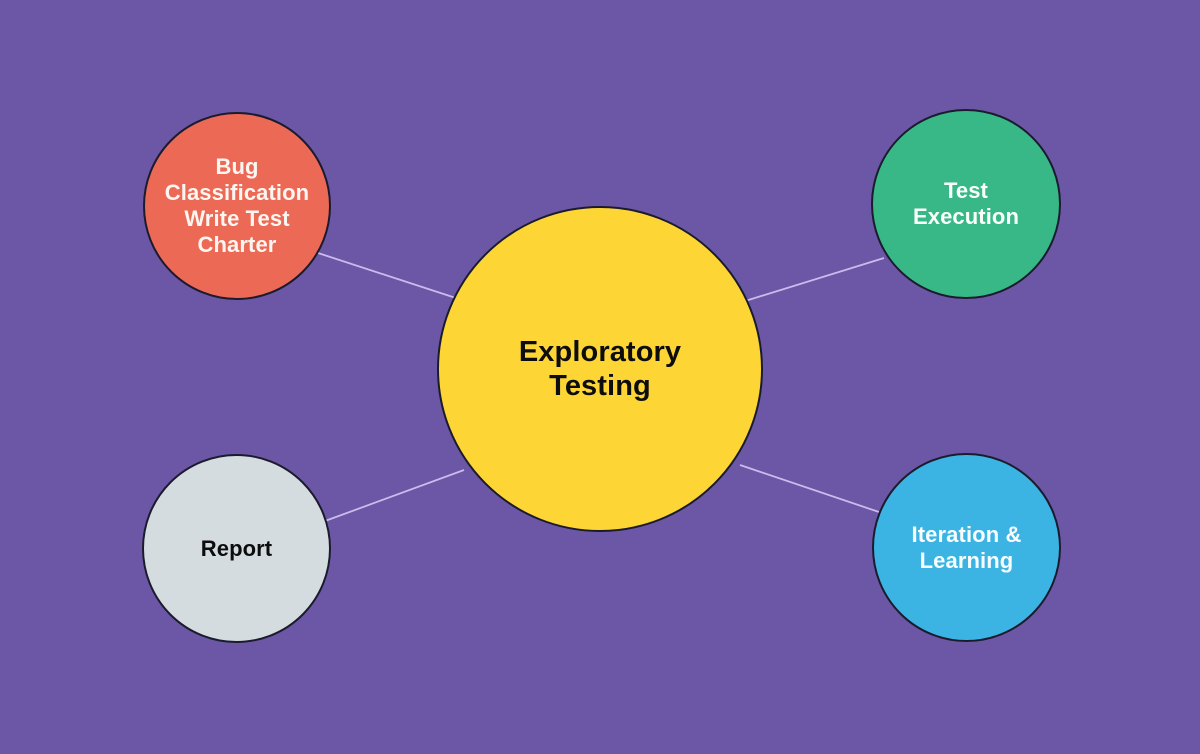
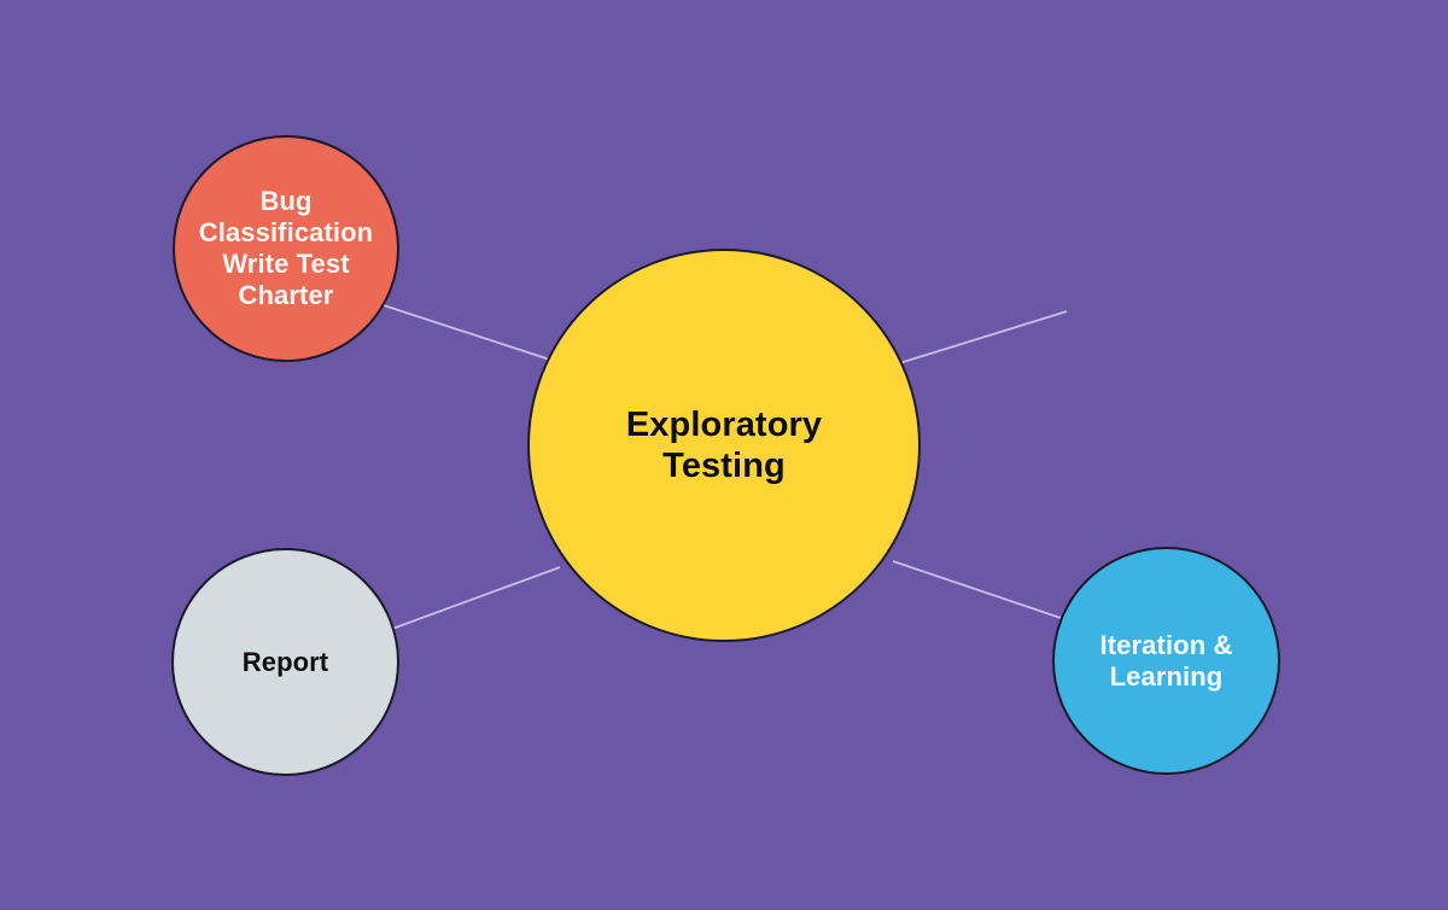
  Bug
  Classification
  Write Test
  Charter
- Test
- Execution
  Report
  Iteration &
  Learning
  Exploratory
  Testing
